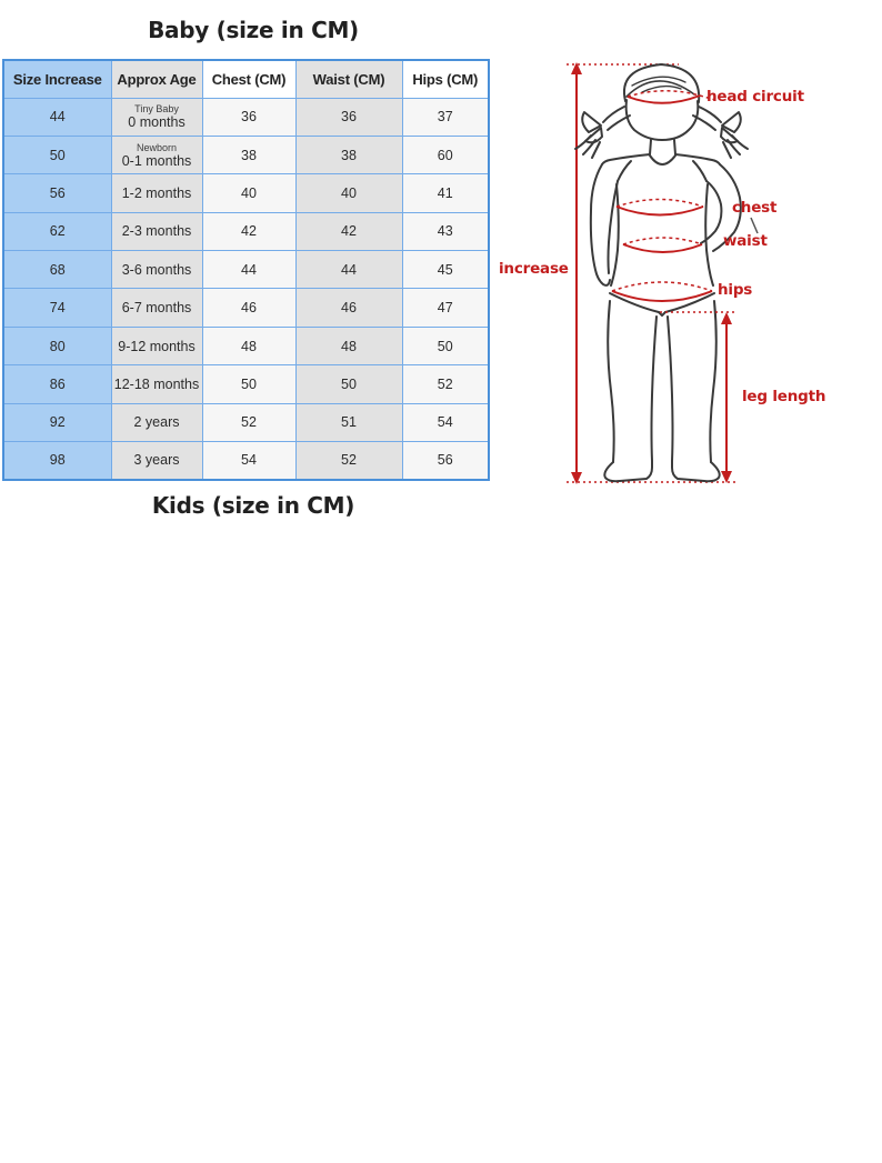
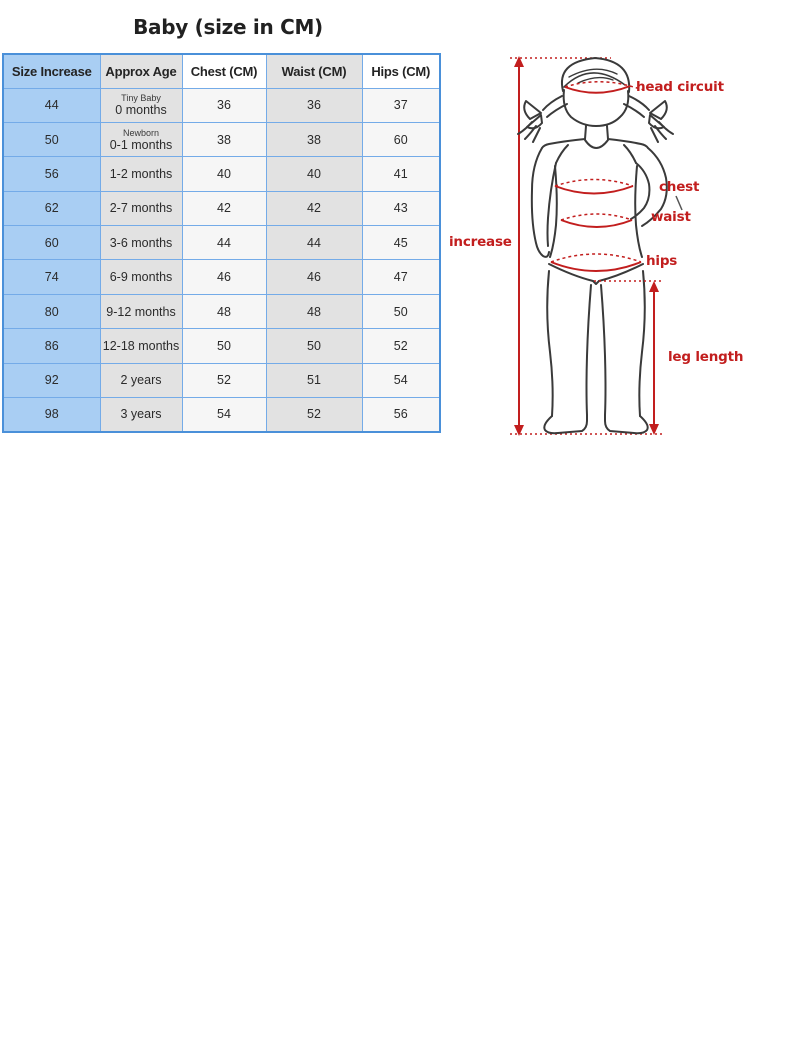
  Baby (size in CM)
  Size Increase	Approx Age	Chest (CM)	Waist (CM)	Hips (CM)
  44	Tiny Baby 0 months	36	36	37
  50	Newborn 0-1 months	38	38	60
  56	1-2 months	40	40	41
- 62	2-3 months	42	42	43
+ 62	2-7 months	42	42	43
- 68	3-6 months	44	44	45
+ 60	3-6 months	44	44	45
- 74	6-7 months	46	46	47
+ 74	6-9 months	46	46	47
  80	9-12 months	48	48	50
  86	12-18 months	50	50	52
  92	2 years	52	51	54
  98	3 years	54	52	56
- Kids (size in CM)
  head circuit
  chest
  waist
  hips
  increase
  leg length
